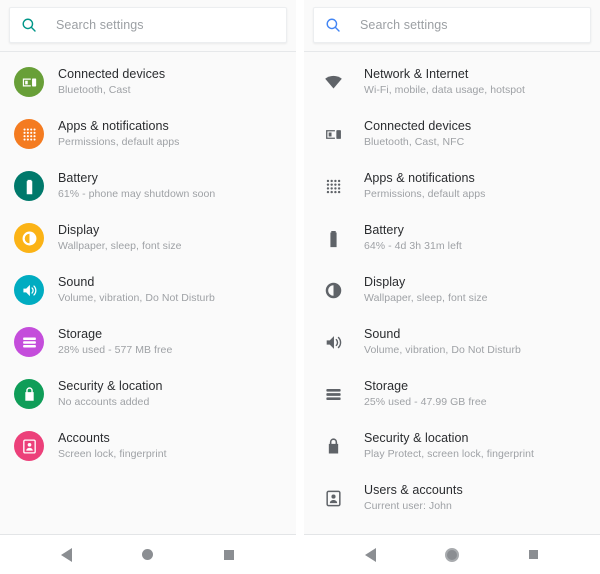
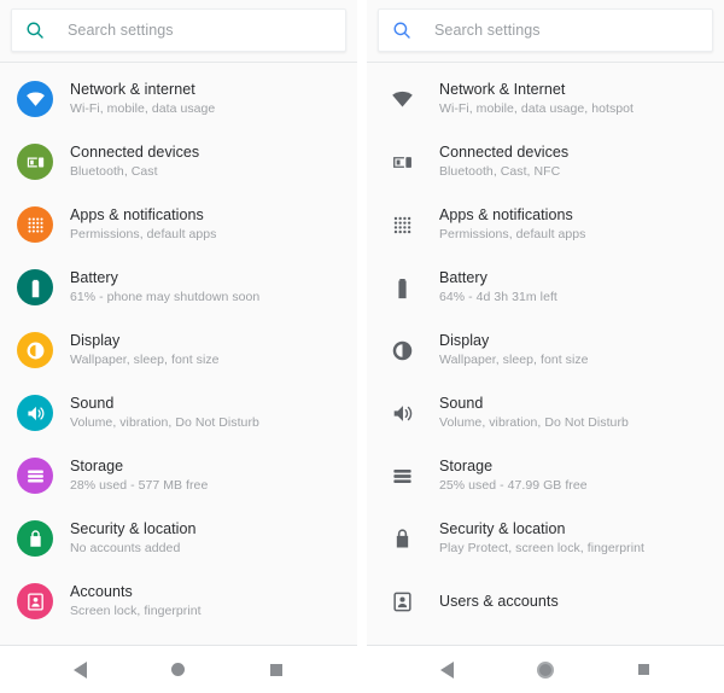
  Search settings
+ Network & internet
+ Wi-Fi, mobile, data usage
  Connected devices
  Bluetooth, Cast
  Apps & notifications
  Permissions, default apps
  Battery
  61% - phone may shutdown soon
  Display
  Wallpaper, sleep, font size
  Sound
  Volume, vibration, Do Not Disturb
  Storage
  28% used - 577 MB free
  Security & location
  No accounts added
  Accounts
  Screen lock, fingerprint
  Search settings
  Network & Internet
  Wi-Fi, mobile, data usage, hotspot
  Connected devices
  Bluetooth, Cast, NFC
  Apps & notifications
  Permissions, default apps
  Battery
  64% - 4d 3h 31m left
  Display
  Wallpaper, sleep, font size
  Sound
  Volume, vibration, Do Not Disturb
  Storage
  25% used - 47.99 GB free
  Security & location
  Play Protect, screen lock, fingerprint
  Users & accounts
- Current user: John
